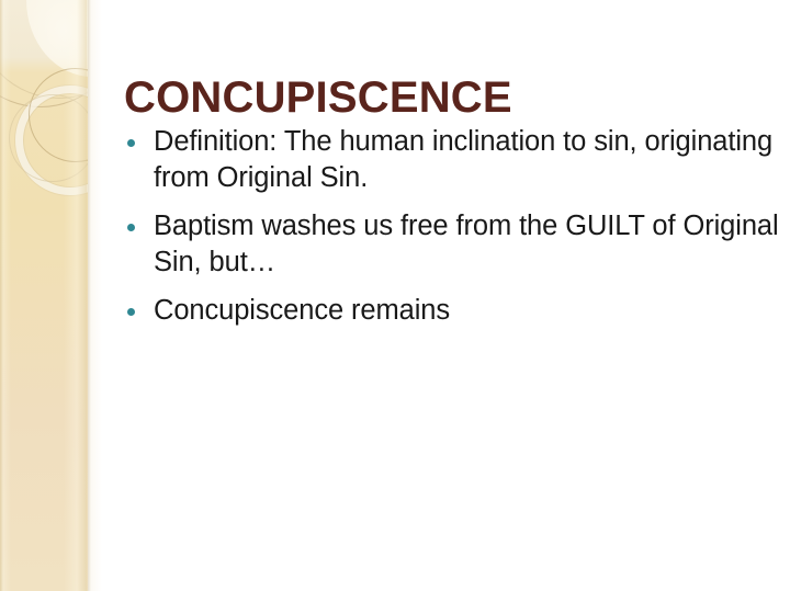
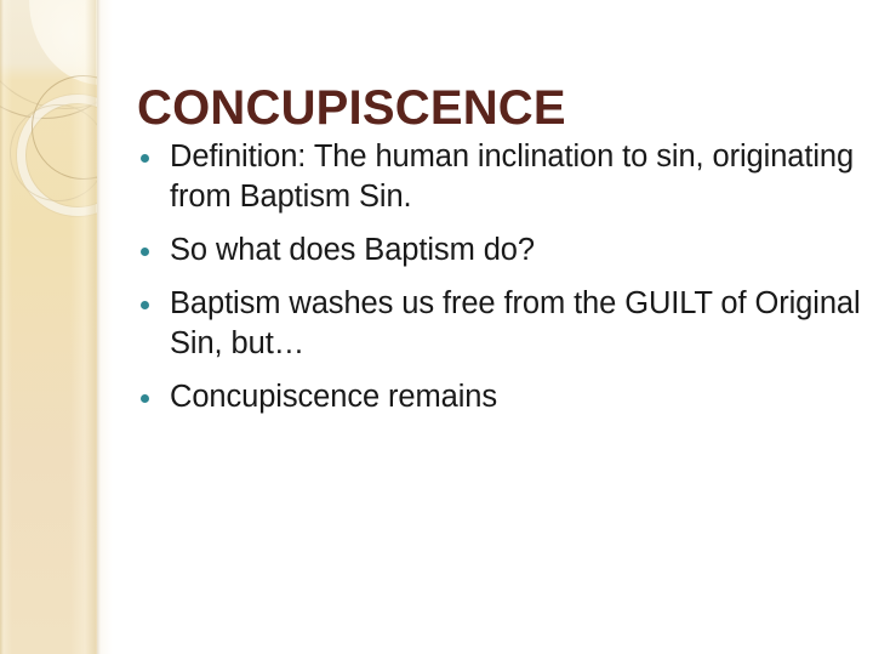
  CONCUPISCENCE
- Definition: The human inclination to sin, originating from Original Sin.
+ Definition: The human inclination to sin, originating from Baptism Sin.
+ So what does Baptism do?
  Baptism washes us free from the GUILT of Original Sin, but…
  Concupiscence remains
